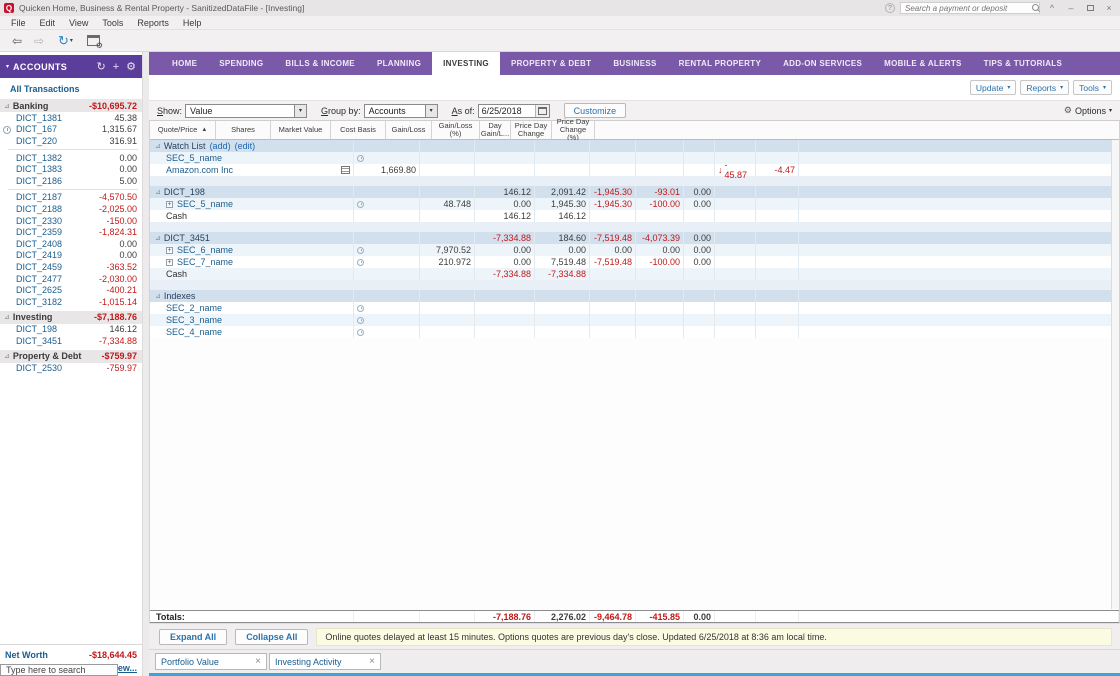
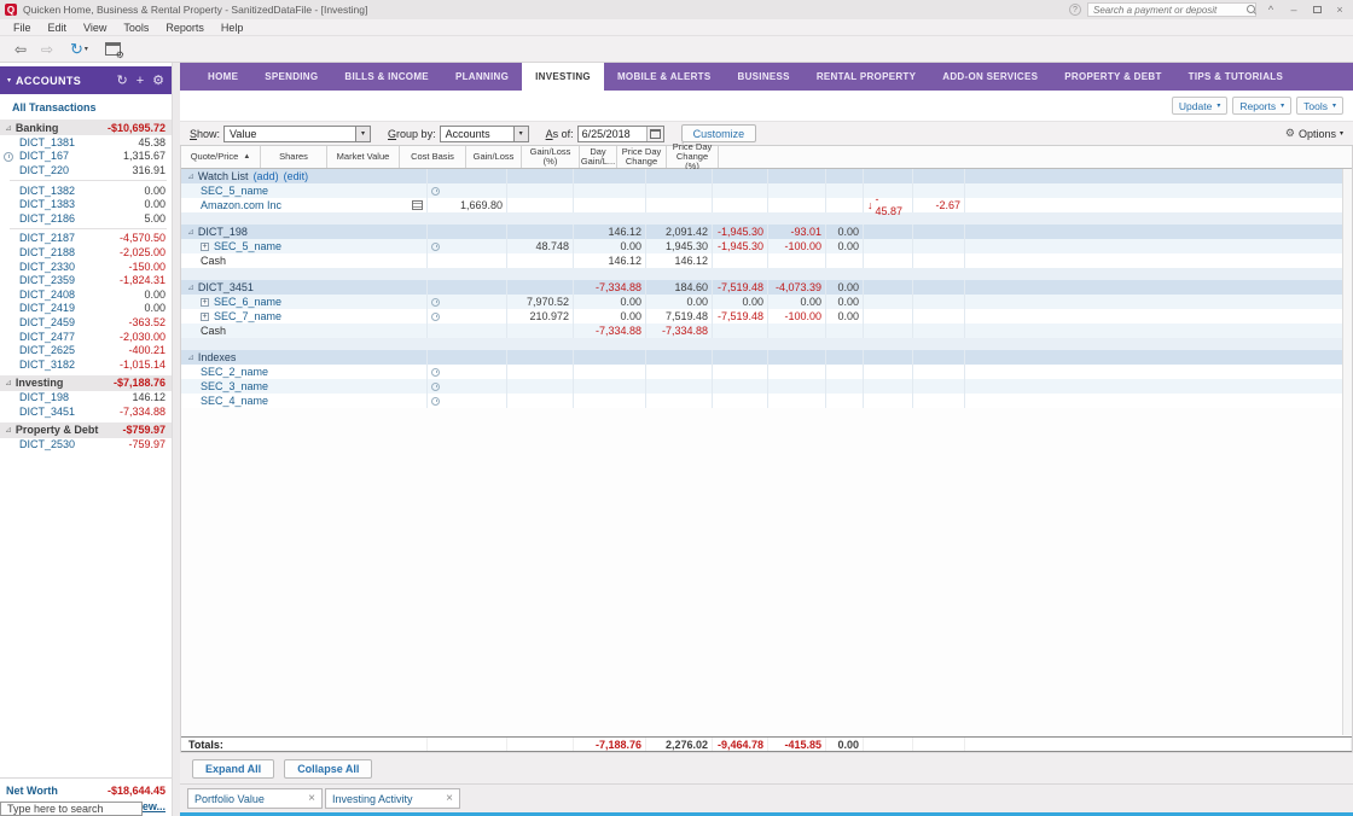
  Q
  Quicken Home, Business & Rental Property - SanitizedDataFile - [Investing]
  Search a payment or deposit
  ^
  –
  ×
  File
  Edit
  View
  Tools
  Reports
  Help
  ⇦
  ⇨
  ↻
  ACCOUNTS
  ↻
  +
  ⚙
  All Transactions
  Banking
  -$10,695.72
  DICT_1381
  45.38
  DICT_167
  1,315.67
  DICT_220
  316.91
  DICT_1382
  0.00
  DICT_1383
  0.00
  DICT_2186
  5.00
  DICT_2187
  -4,570.50
  DICT_2188
  -2,025.00
  DICT_2330
  -150.00
  DICT_2359
  -1,824.31
  DICT_2408
  0.00
  DICT_2419
  0.00
  DICT_2459
  -363.52
  DICT_2477
  -2,030.00
  DICT_2625
  -400.21
  DICT_3182
  -1,015.14
  Investing
  -$7,188.76
  DICT_198
  146.12
  DICT_3451
  -7,334.88
  Property & Debt
  -$759.97
  DICT_2530
  -759.97
  Net Worth
  -$18,644.45
  ew...
  HOME
  SPENDING
  BILLS & INCOME
  PLANNING
  INVESTING
- PROPERTY & DEBT
+ MOBILE & ALERTS
  BUSINESS
  RENTAL PROPERTY
  ADD-ON SERVICES
- MOBILE & ALERTS
+ PROPERTY & DEBT
  TIPS & TUTORIALS
  Update
  Reports
  Tools
  Show:
  Value
  Group by:
  Accounts
  As of:
  6/25/2018
  Customize
  ⚙
  Options
  Quote/Price
  Shares
  Market Value
  Cost Basis
  Gain/Loss
  Gain/Loss (%)
  Day Gain/L...
  Price Day Change
  Price Day Change (%)
  Watch List
  (add)
  (edit)
  SEC_5_name
  Amazon.com Inc
  1,669.80
  ↓
  - 45.87
- -4.47
+ -2.67
  DICT_198
  146.12
  2,091.42
  -1,945.30
  -93.01
  0.00
  SEC_5_name
  48.748
  0.00
  1,945.30
  -1,945.30
  -100.00
  0.00
  Cash
  146.12
  146.12
  DICT_3451
  -7,334.88
  184.60
  -7,519.48
  -4,073.39
  0.00
  SEC_6_name
  7,970.52
  0.00
  0.00
  0.00
  0.00
  0.00
  SEC_7_name
  210.972
  0.00
  7,519.48
  -7,519.48
  -100.00
  0.00
  Cash
  -7,334.88
  -7,334.88
  Indexes
  SEC_2_name
  SEC_3_name
  SEC_4_name
  Totals:
  -7,188.76
  2,276.02
  -9,464.78
  -415.85
  0.00
  Expand All
  Collapse All
- Online quotes delayed at least 15 minutes. Options quotes are previous day's close. Updated 6/25/2018 at 8:36 am local time.
  Portfolio Value
  ×
  Investing Activity
  ×
  Type here to search
